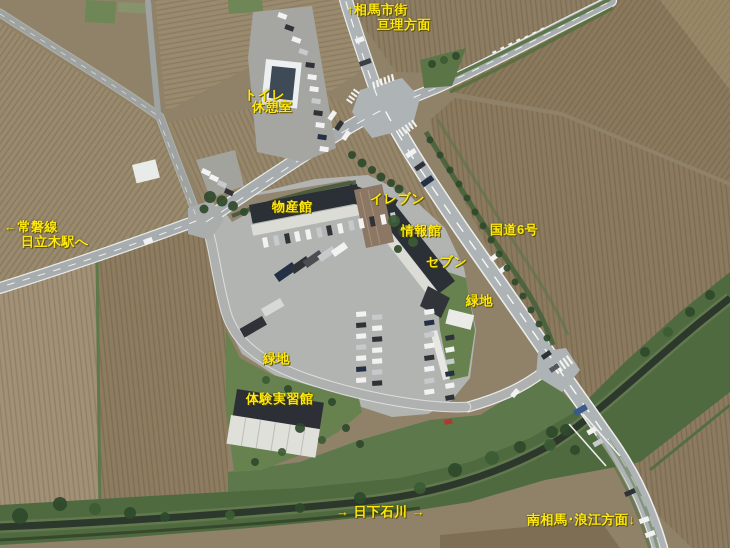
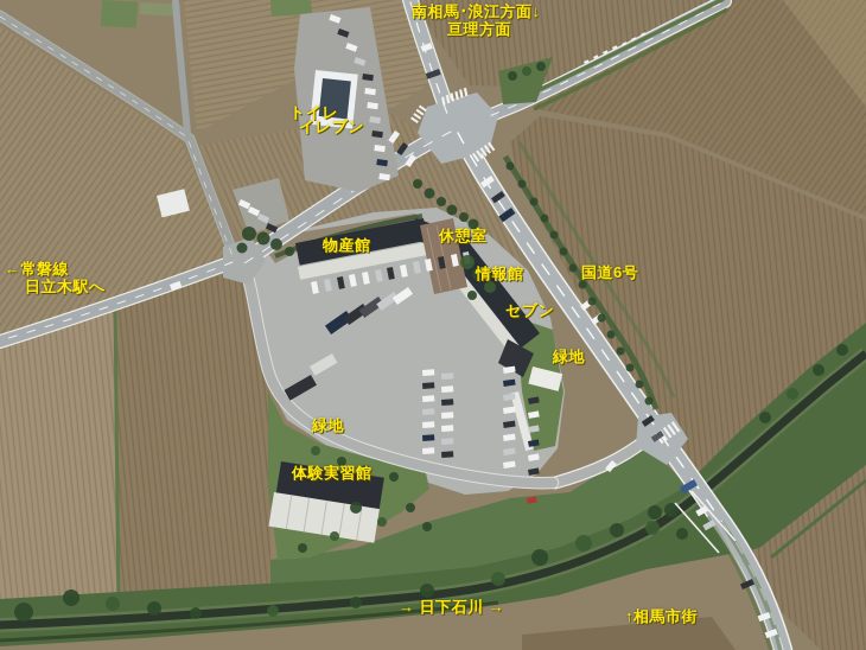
- ↑相馬市街
+ 南相馬･浪江方面↓
  亘理方面
  トイレ
- 休憩室
+ イレブン
  物産館
- イレブン
+ 休憩室
  情報館
  国道6号
  セブン
  緑地
  ←常磐線
  日立木駅へ
  緑地
  体験実習館
  → 日下石川 →
- 南相馬･浪江方面↓
+ ↑相馬市街
